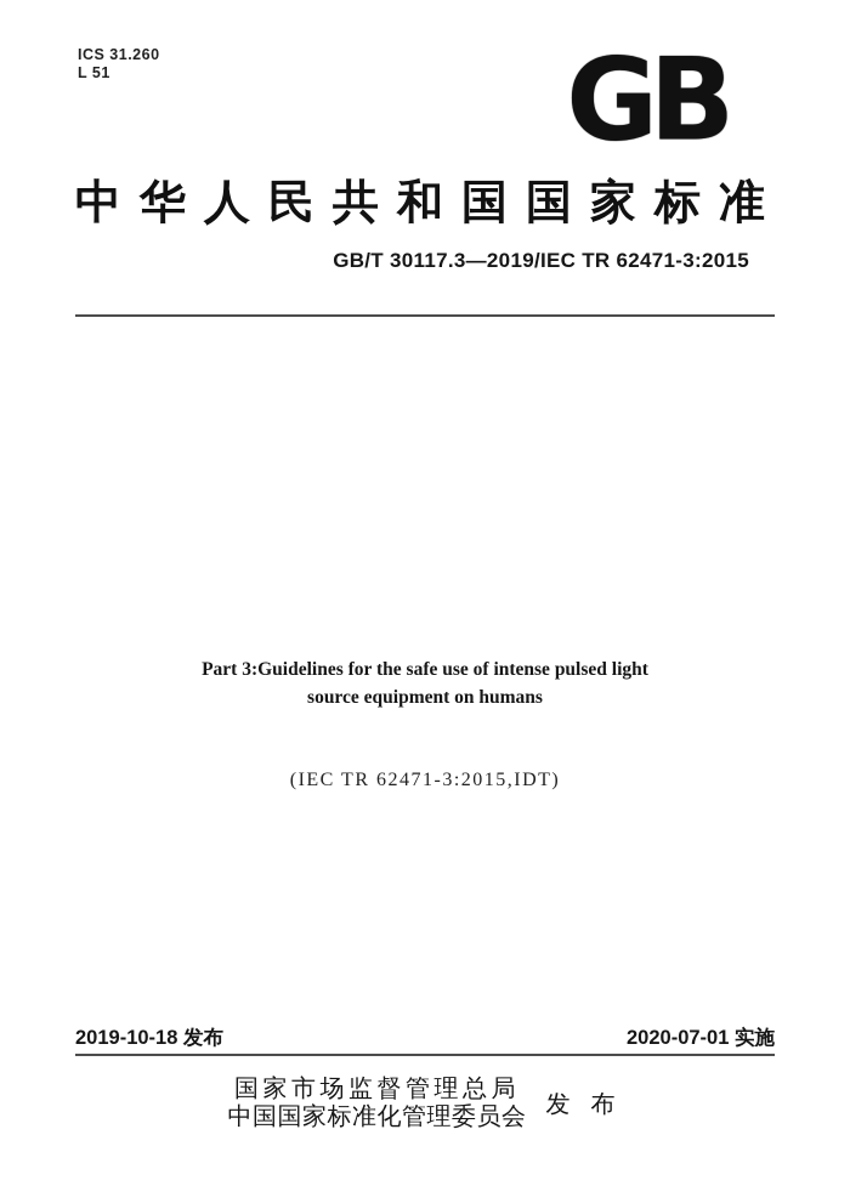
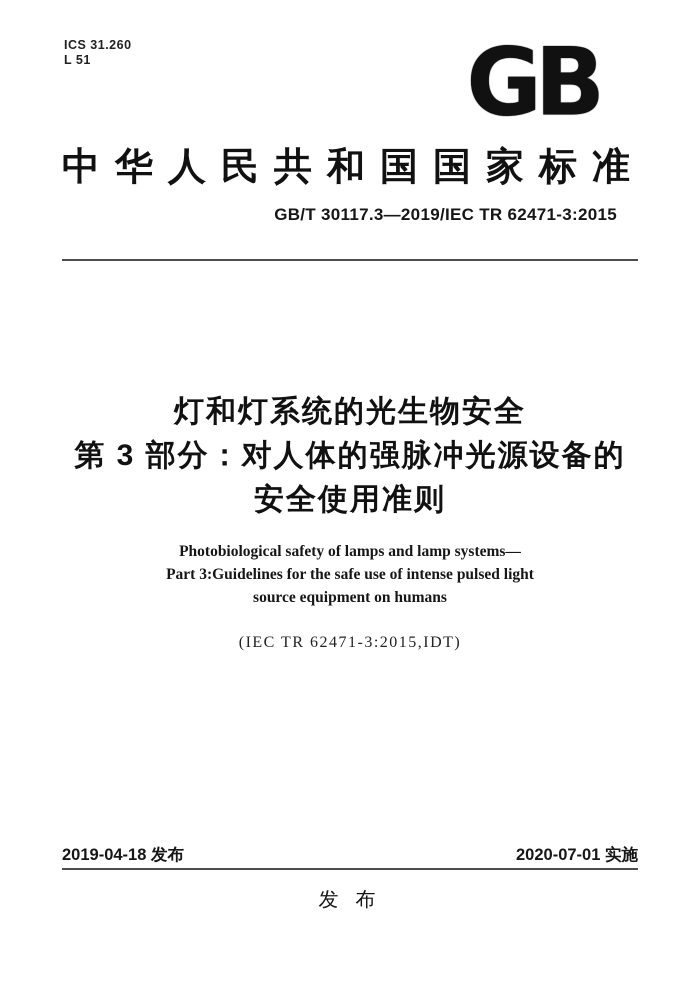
  ICS 31.260
  L 51
  GB
  中华人民共和国国家标准
  GB/T 30117.3—2019/IEC TR 62471-3:2015
+ 灯和灯系统的光生物安全
+ 第 3 部分：对人体的强脉冲光源设备的
+ 安全使用准则
+ Photobiological safety of lamps and lamp systems—
  Part 3:Guidelines for the safe use of intense pulsed light
  source equipment on humans
  (IEC TR 62471-3:2015,IDT)
- 2019-10-18 发布
+ 2019-04-18 发布
  2020-07-01 实施
- 国家市场监督管理总局
- 中国国家标准化管理委员会
  发 布
